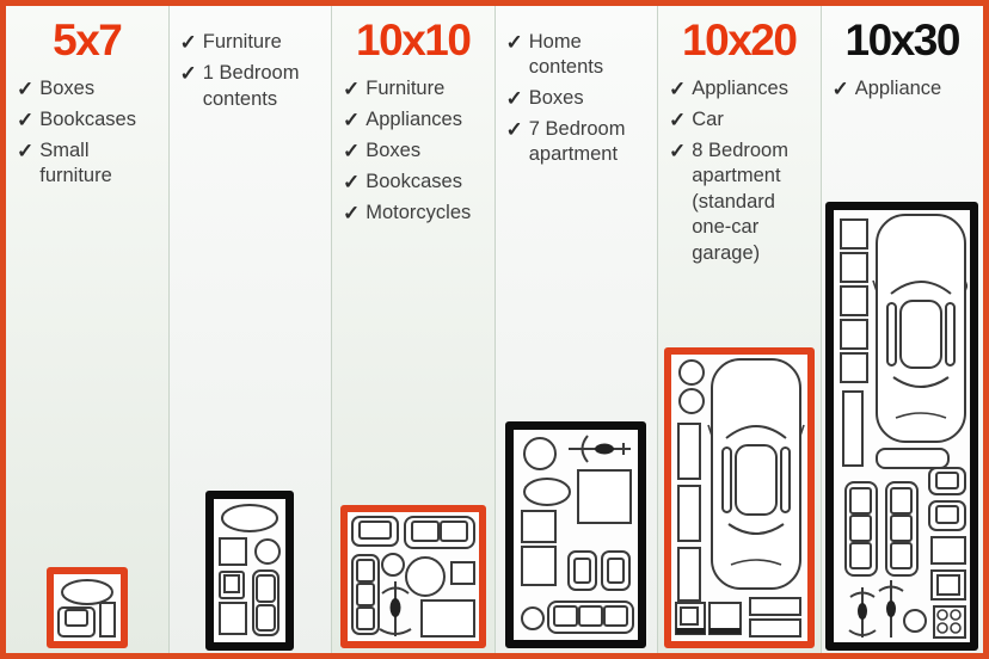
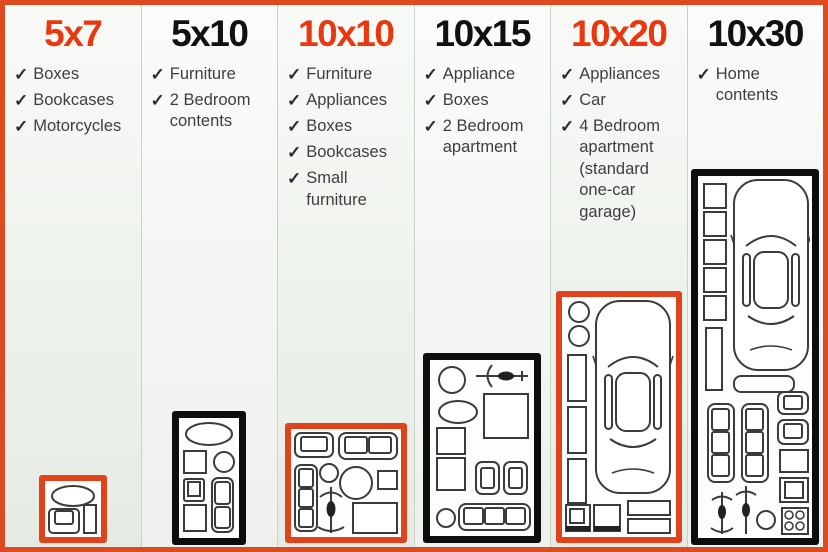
  5x7
  ✓
  Boxes
  ✓
  Bookcases
  ✓
- Small furniture
+ Motorcycles
+ 5x10
  ✓
  Furniture
  ✓
- 1 Bedroom contents
+ 2 Bedroom contents
  10x10
  ✓
  Furniture
  ✓
  Appliances
  ✓
  Boxes
  ✓
  Bookcases
  ✓
- Motorcycles
+ Small furniture
+ 10x15
  ✓
- Home contents
+ Appliance
  ✓
  Boxes
  ✓
- 7 Bedroom apartment
+ 2 Bedroom apartment
  10x20
  ✓
  Appliances
  ✓
  Car
  ✓
- 8 Bedroom apartment (standard one-car garage)
+ 4 Bedroom apartment (standard one-car garage)
  10x30
  ✓
- Appliance
+ Home contents
